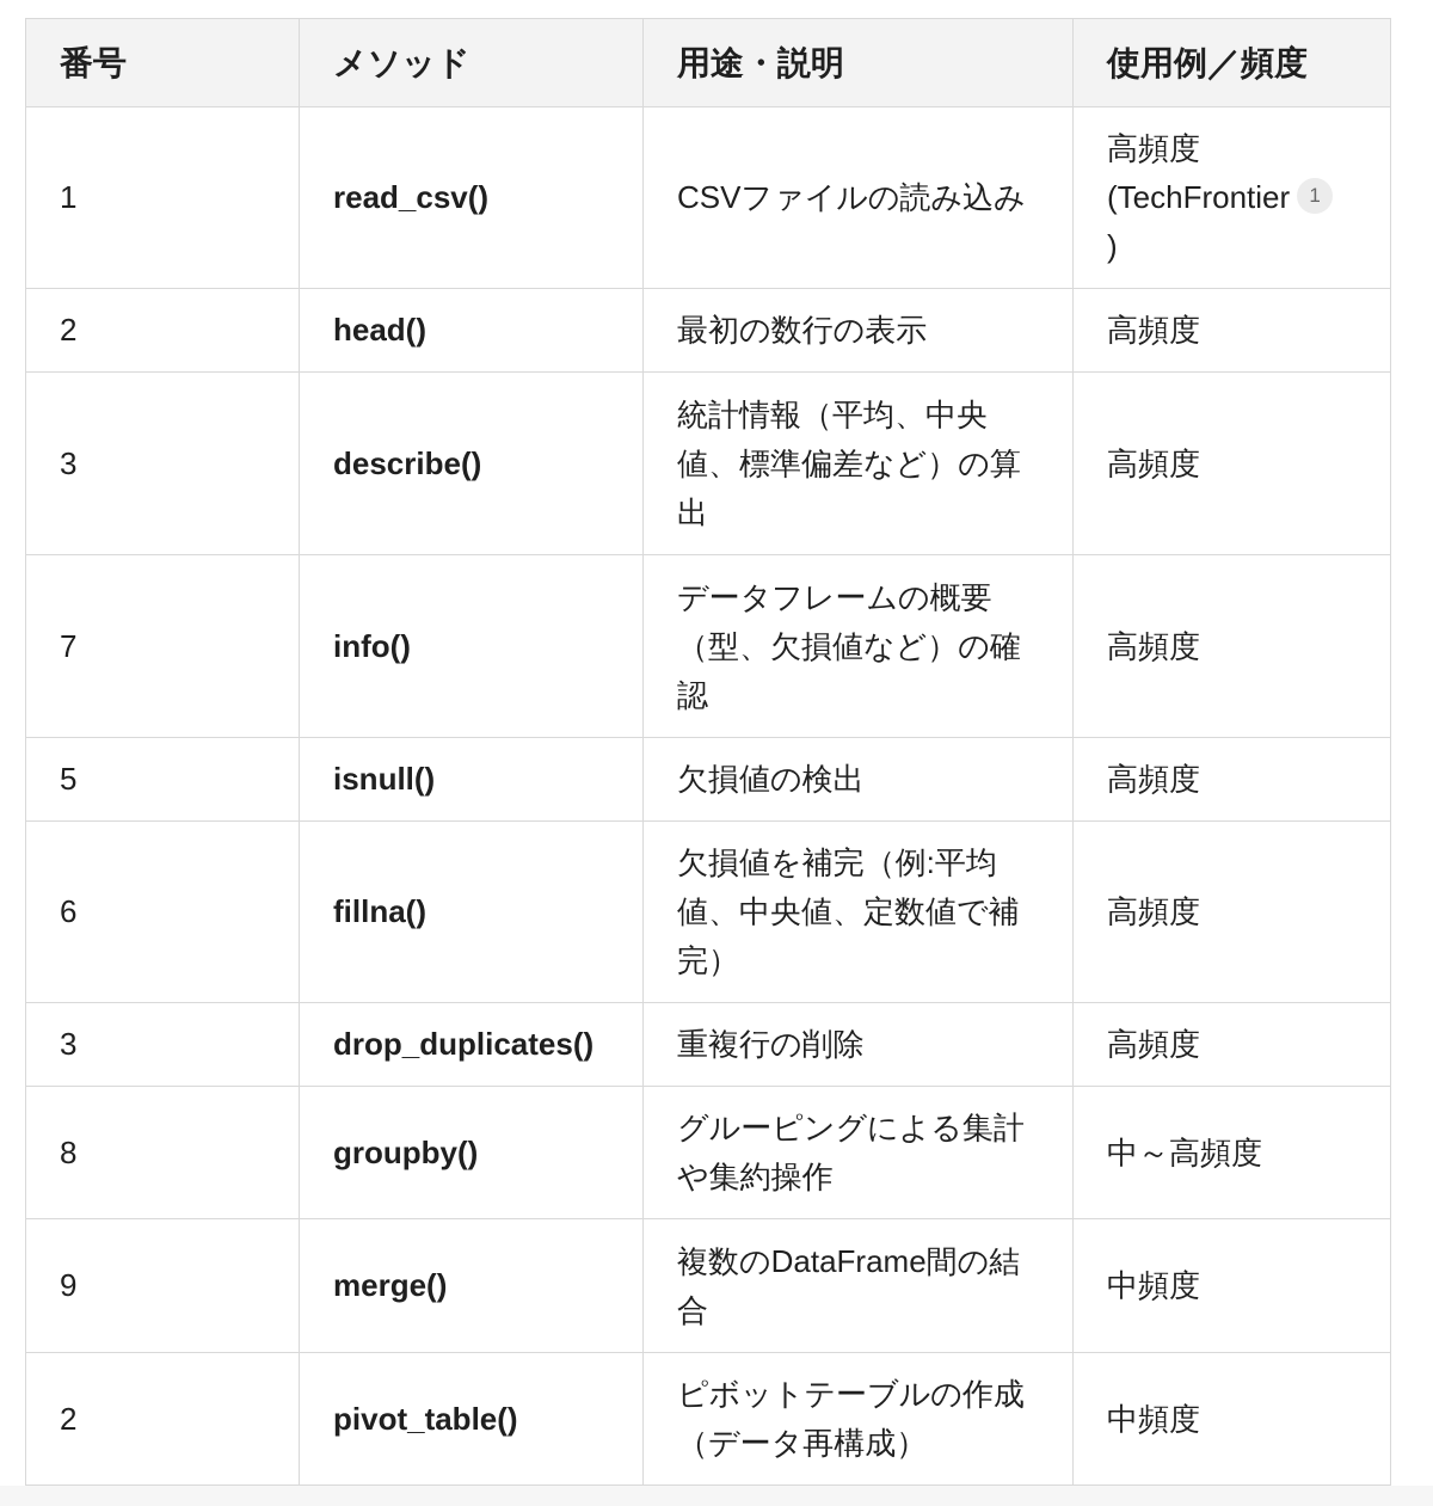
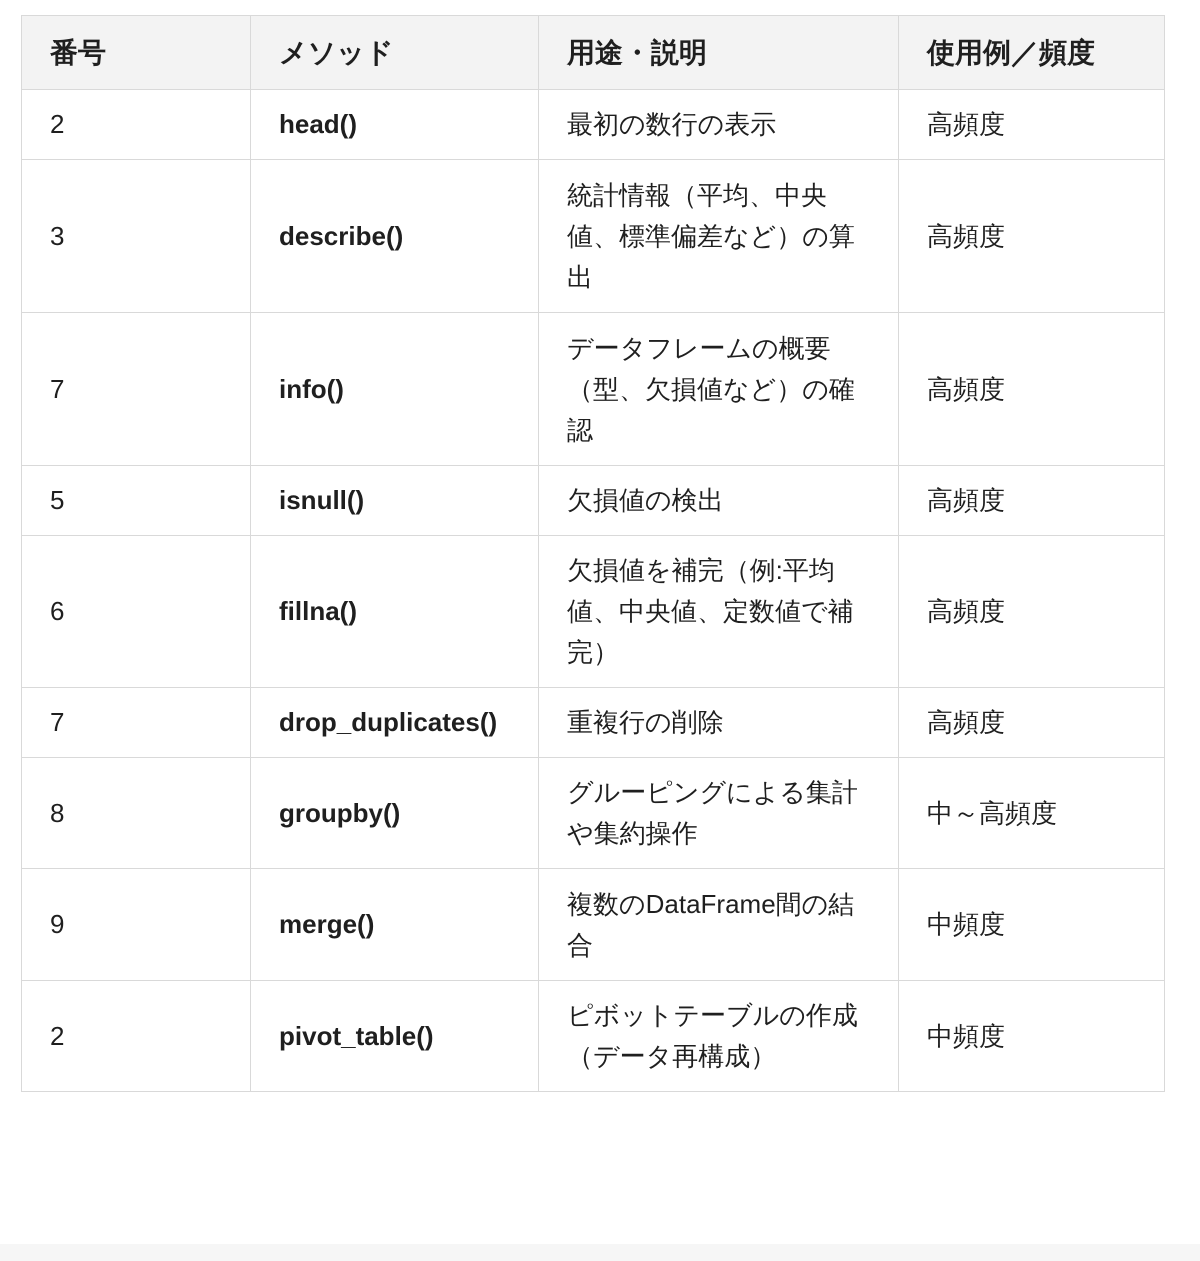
  番号	メソッド	用途・説明	使用例／頻度
- 1	read_csv()	CSVファイルの読み込み	高頻度 (TechFrontier 1 )
  2	head()	最初の数行の表示	高頻度
  3	describe()	統計情報（平均、中央値、標準偏差など）の算出	高頻度
  7	info()	データフレームの概要（型、欠損値など）の確認	高頻度
  5	isnull()	欠損値の検出	高頻度
  6	fillna()	欠損値を補完（例:平均値、中央値、定数値で補完）	高頻度
- 3	drop_duplicates()	重複行の削除	高頻度
+ 7	drop_duplicates()	重複行の削除	高頻度
  8	groupby()	グルーピングによる集計や集約操作	中～高頻度
  9	merge()	複数のDataFrame間の結合	中頻度
  2	pivot_table()	ピボットテーブルの作成（データ再構成）	中頻度
